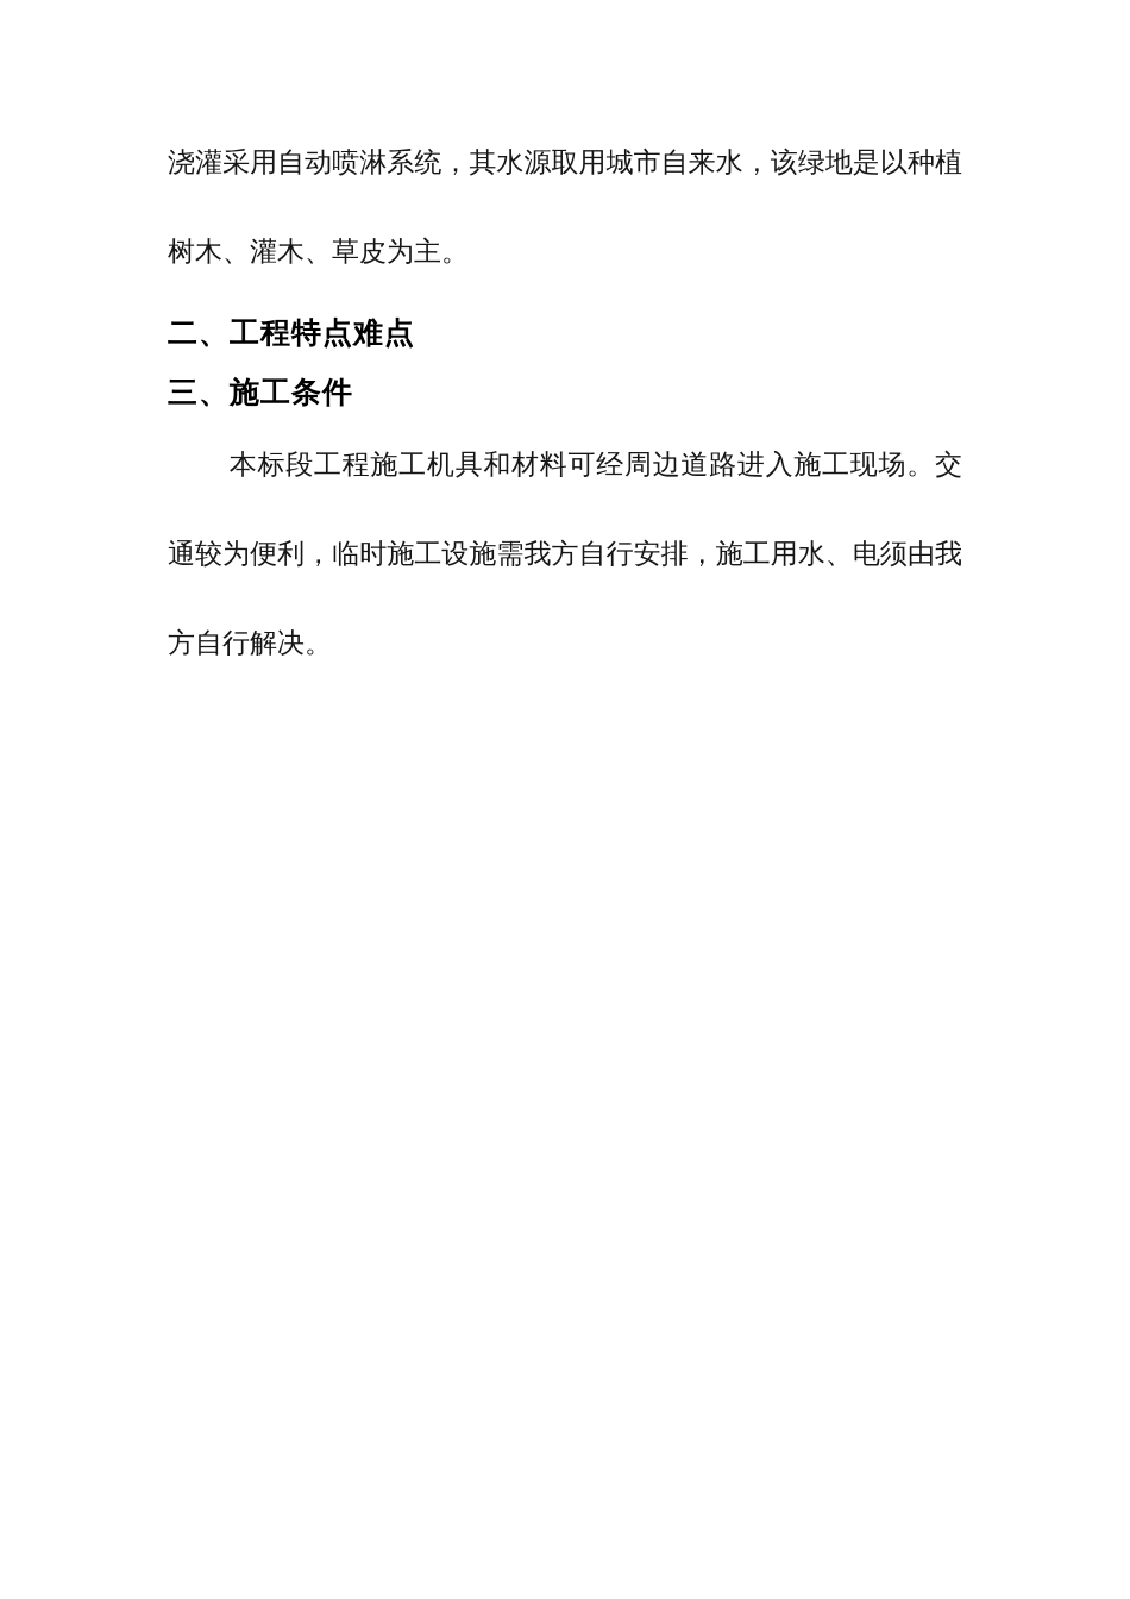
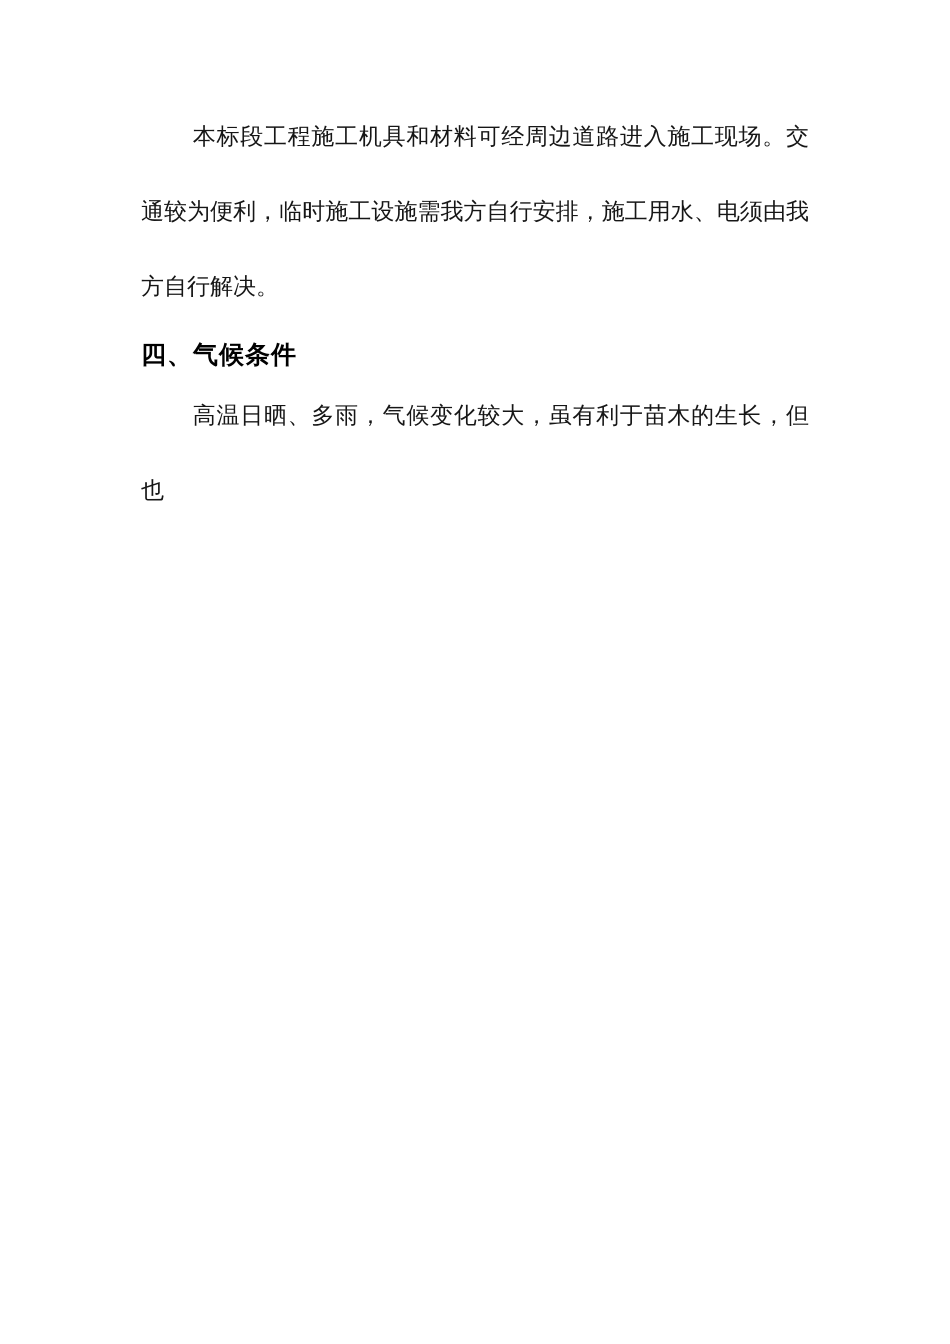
- 浇灌采用自动喷淋系统，其水源取用城市自来水，该绿地是以种植树木、灌木、草皮为主。
- 二、工程特点难点
- 三、施工条件
  本标段工程施工机具和材料可经周边道路进入施工现场。交通较为便利，临时施工设施需我方自行安排，施工用水、电须由我方自行解决。
+ 四、气候条件
+ 高温日晒、多雨，气候变化较大，虽有利于苗木的生长，但也
